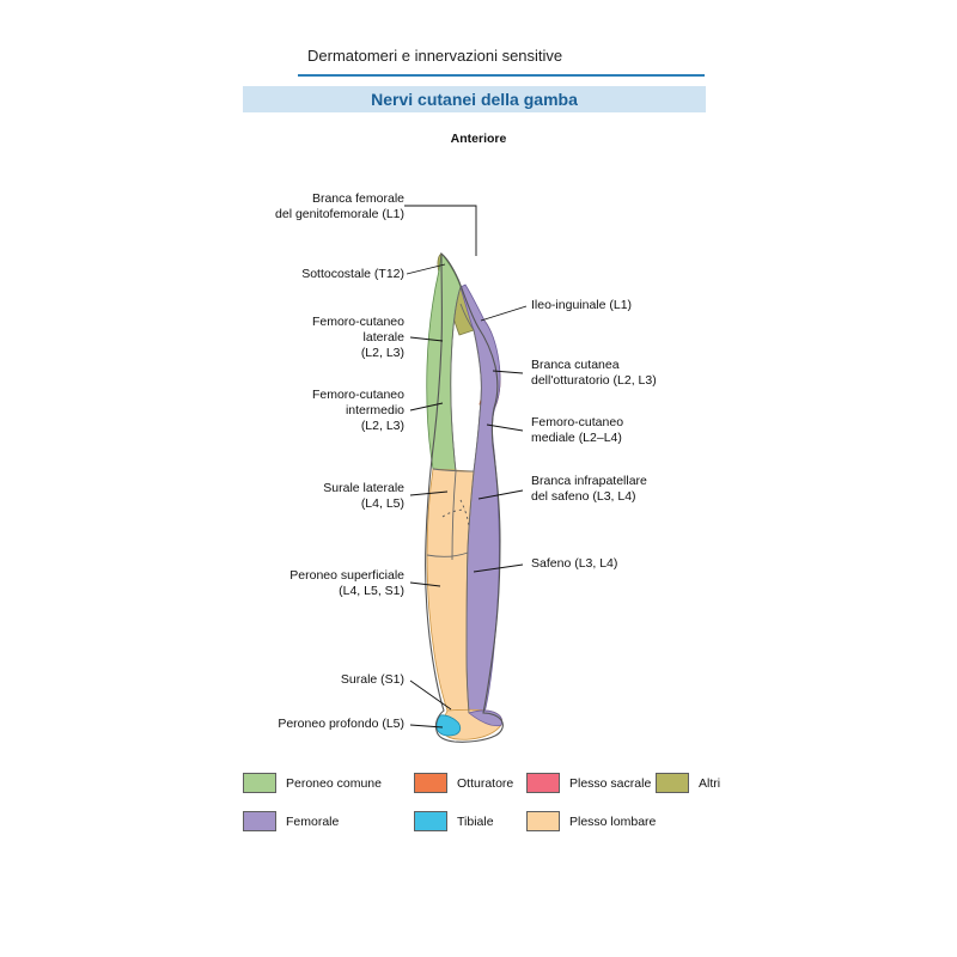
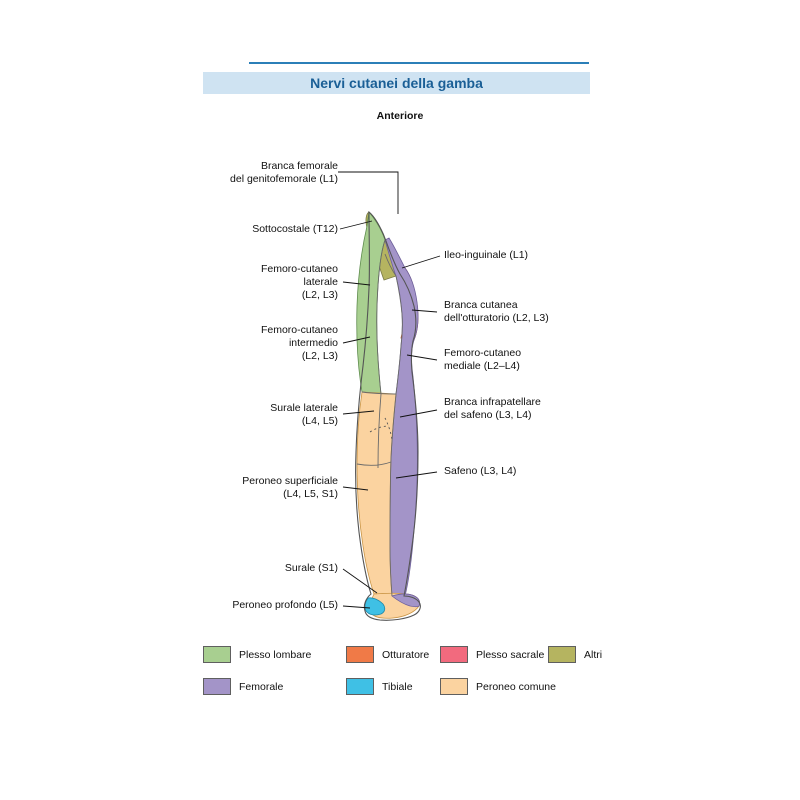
- Dermatomeri e innervazioni sensitive
  Nervi cutanei della gamba
  Anteriore
  Branca femorale
  del genitofemorale (L1)
  Sottocostale (T12)
  Femoro-cutaneo
  laterale
  (L2, L3)
  Femoro-cutaneo
  intermedio
  (L2, L3)
  Surale laterale
  (L4, L5)
  Peroneo superficiale
  (L4, L5, S1)
  Surale (S1)
  Peroneo profondo (L5)
  Ileo-inguinale (L1)
  Branca cutanea
  dell'otturatorio (L2, L3)
  Femoro-cutaneo
  mediale (L2–L4)
  Branca infrapatellare
  del safeno (L3, L4)
  Safeno (L3, L4)
- Peroneo comune
+ Plesso lombare
  Otturatore
  Plesso sacrale
  Altri
  Femorale
  Tibiale
- Plesso lombare
+ Peroneo comune
